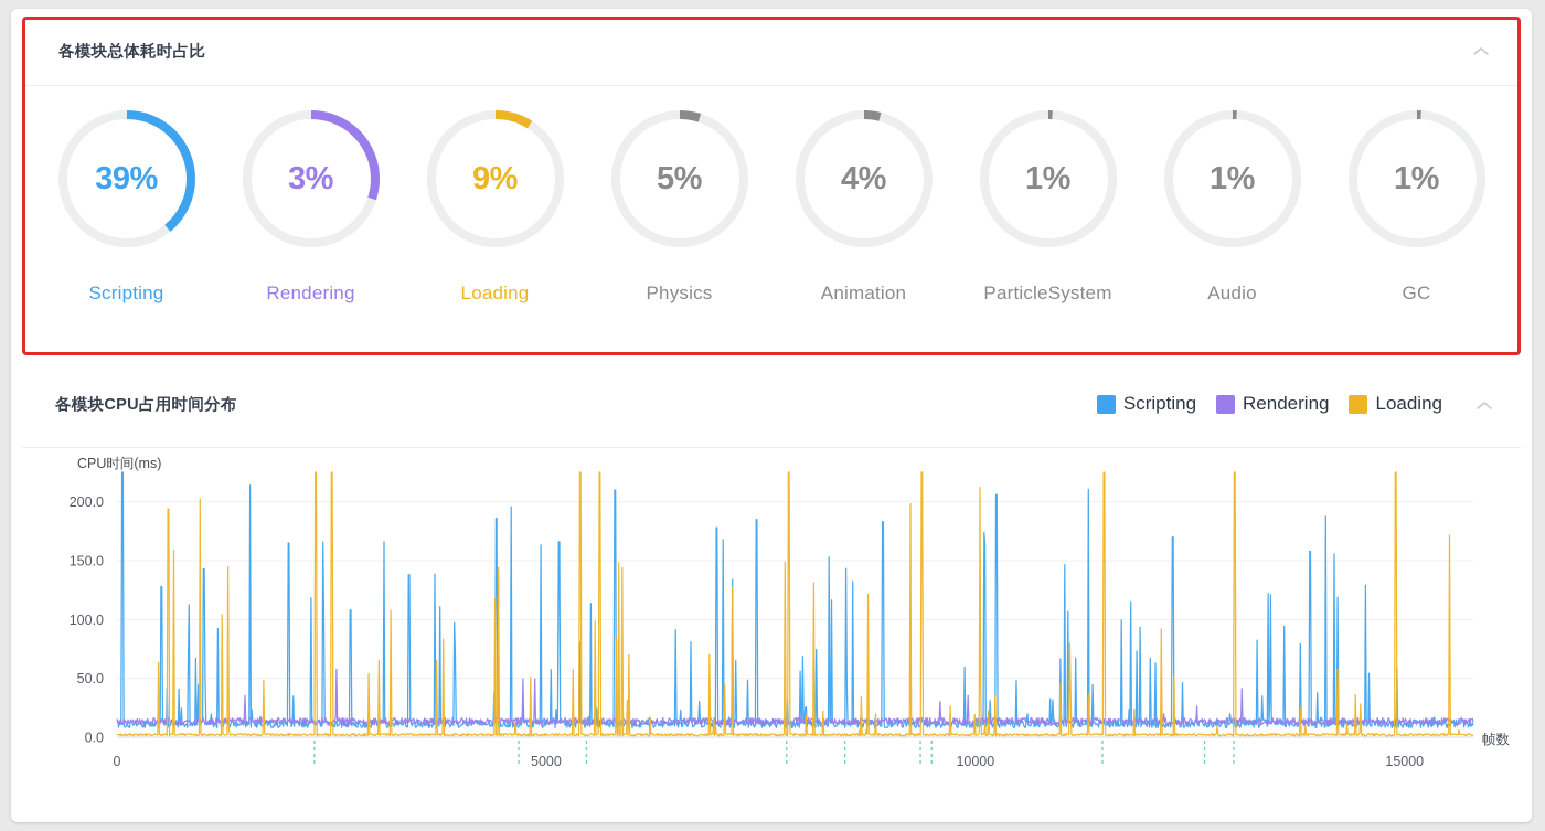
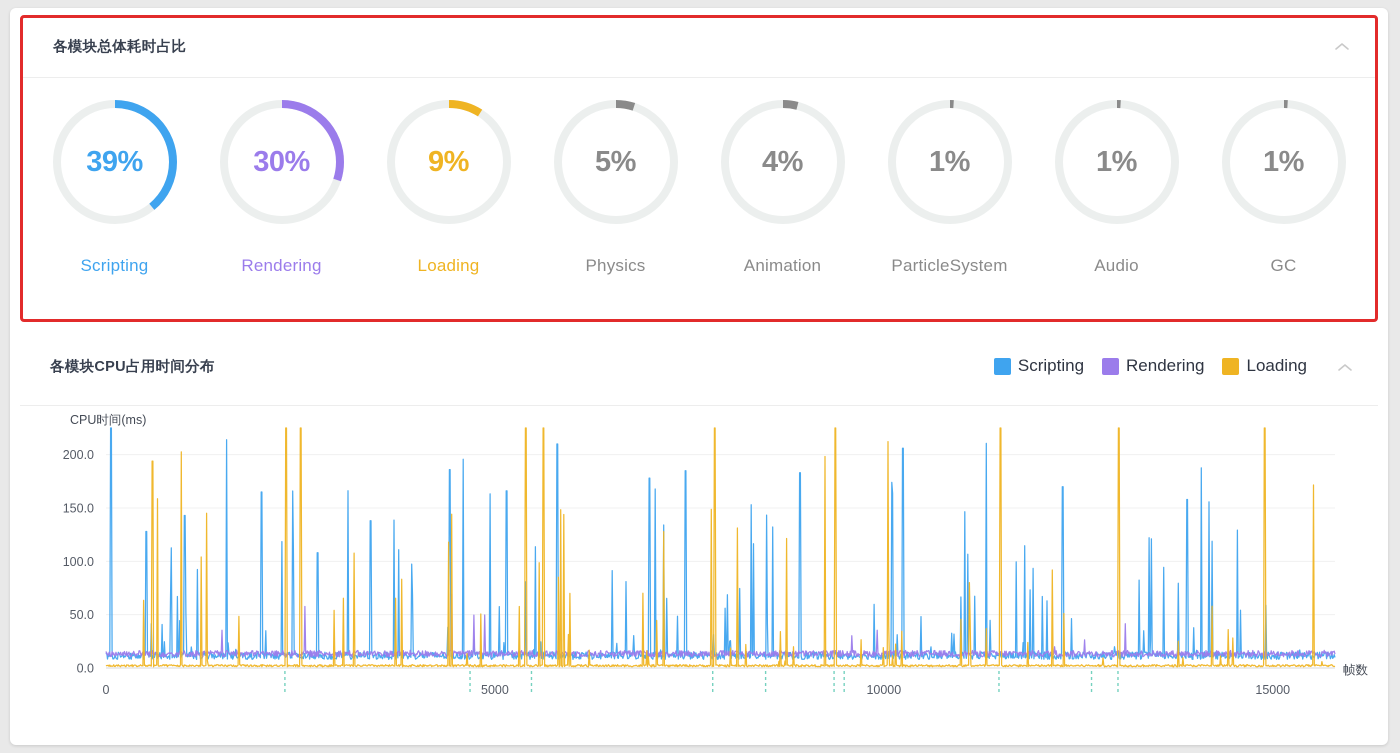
  各模块总体耗时占比
  39%
  Scripting
- 3%
+ 30%
  Rendering
  9%
  Loading
  5%
  Physics
  4%
  Animation
  1%
  ParticleSystem
  1%
  Audio
  1%
  GC
  各模块CPU占用时间分布
  Scripting
  Rendering
  Loading
  0.0
  50.0
  100.0
  150.0
  200.0
  CPU时间(ms)
  0
  5000
  10000
  15000
  帧数
